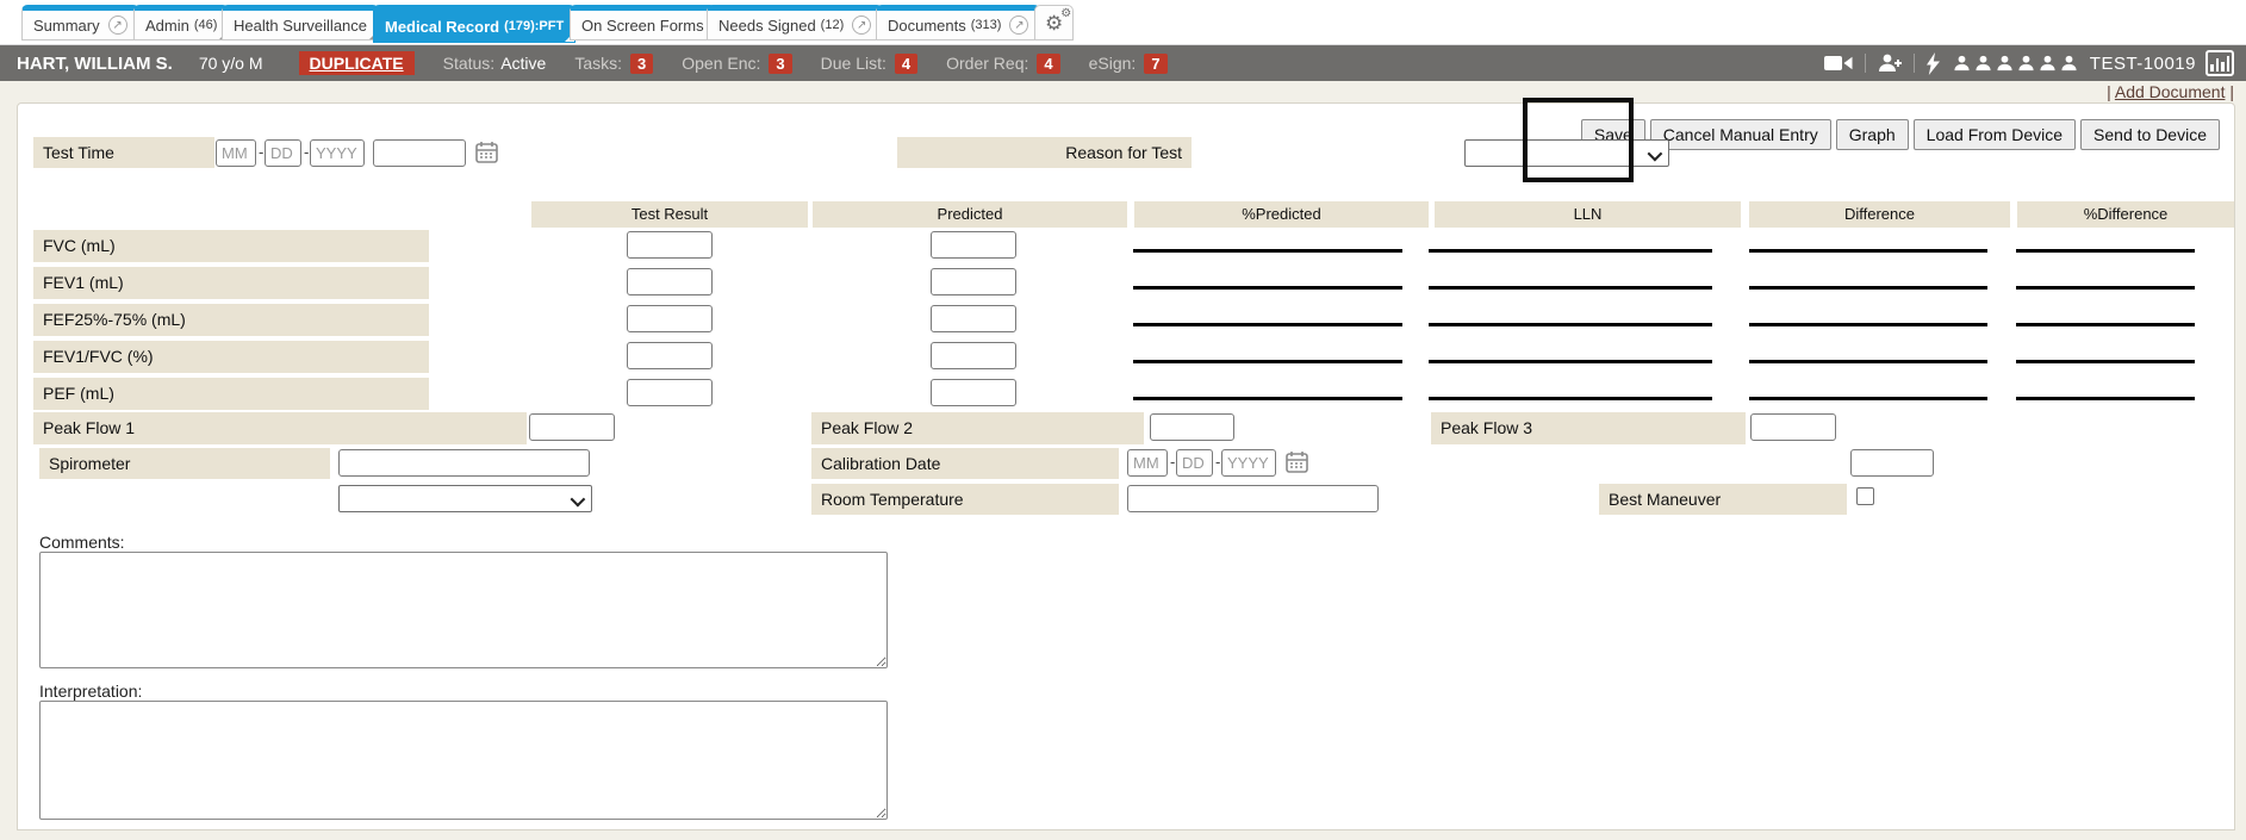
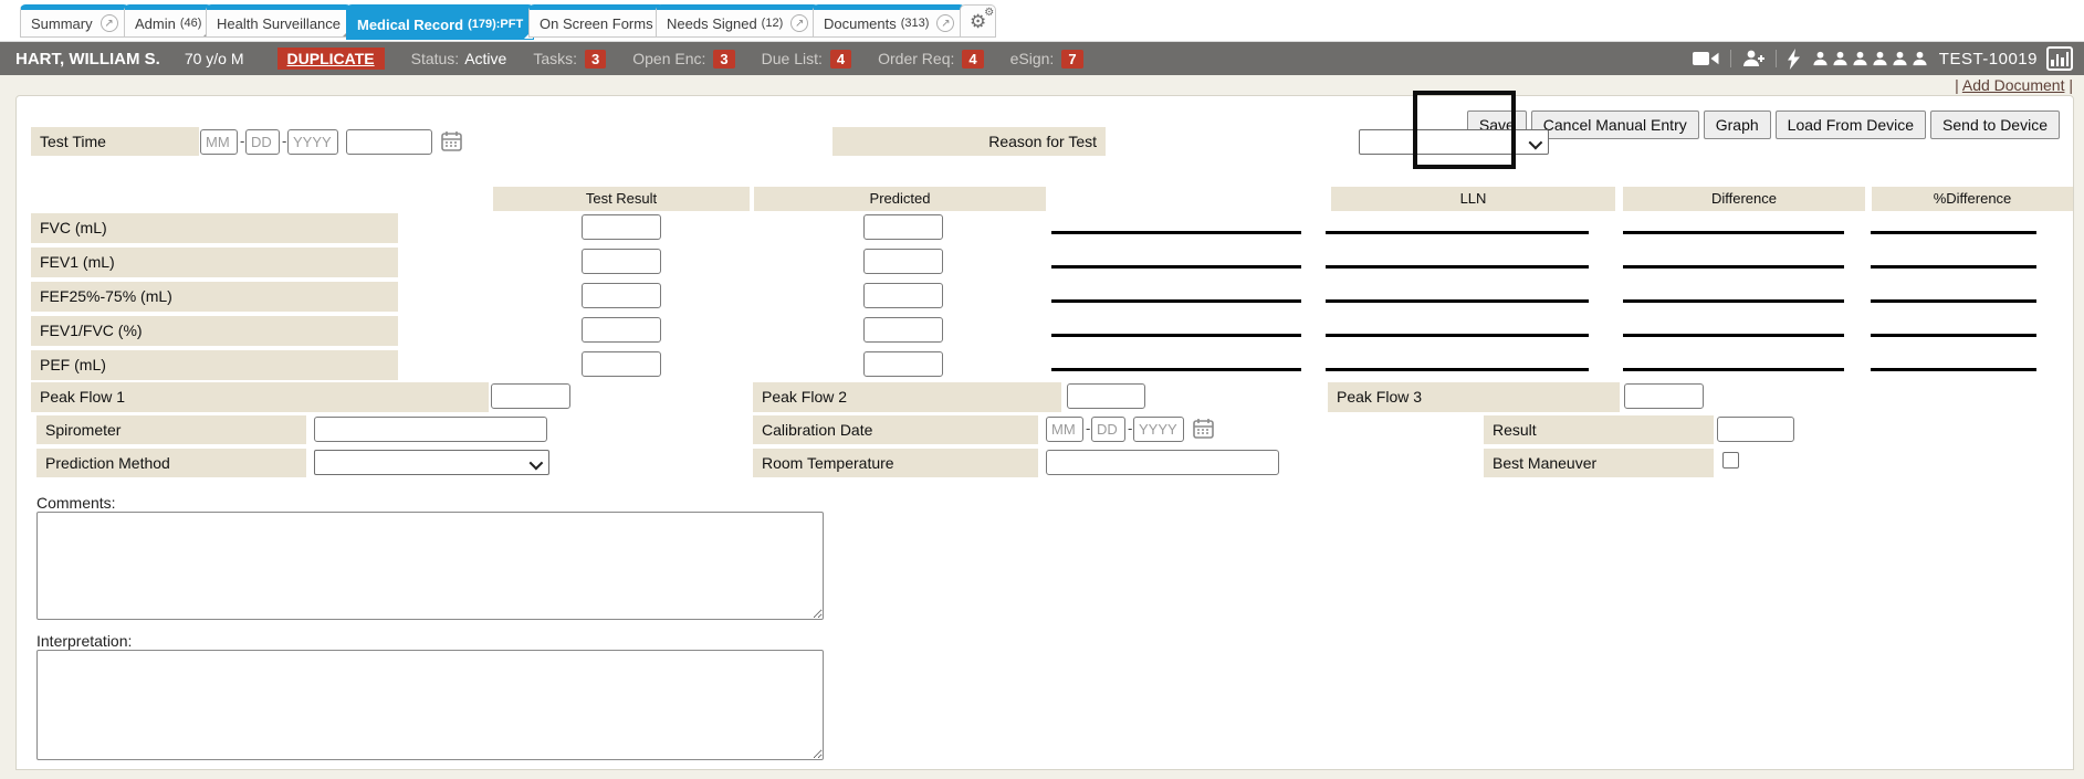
  Summary
  ↗
  Admin
  (46)
  Health Surveillance
  Medical Record
  (179):PFT
  On Screen Forms
  Needs Signed
  (12)
  ↗
  Documents
  (313)
  ↗
  ⚙
  ⚙
  HART, WILLIAM S.
  70 y/o M
  DUPLICATE
  Status:
  Active
  Tasks:
  3
  Open Enc:
  3
  Due List:
  4
  Order Req:
  4
  eSign:
  7
  TEST-10019
  | Add Document |
  Save
  Cancel Manual Entry
  Graph
  Load From Device
  Send to Device
  Test Time
  MM
  -
  DD
  -
  YYYY
  Reason for Test
  Test Result
  Predicted
- %Predicted
  LLN
  Difference
  %Difference
  FVC (mL)
  FEV1 (mL)
  FEF25%-75% (mL)
  FEV1/FVC (%)
  PEF (mL)
  Peak Flow 1
  Peak Flow 2
  Peak Flow 3
  Spirometer
  Calibration Date
  MM
  -
  DD
  -
  YYYY
+ Result
+ Prediction Method
  Room Temperature
  Best Maneuver
  Comments:
  Interpretation:
